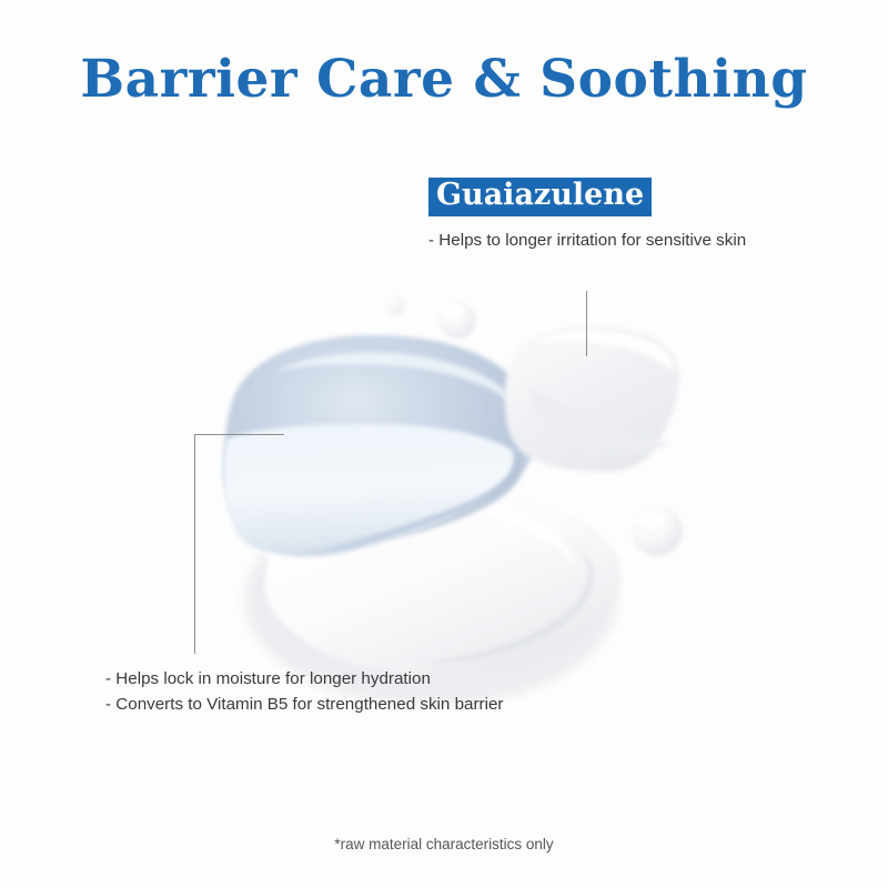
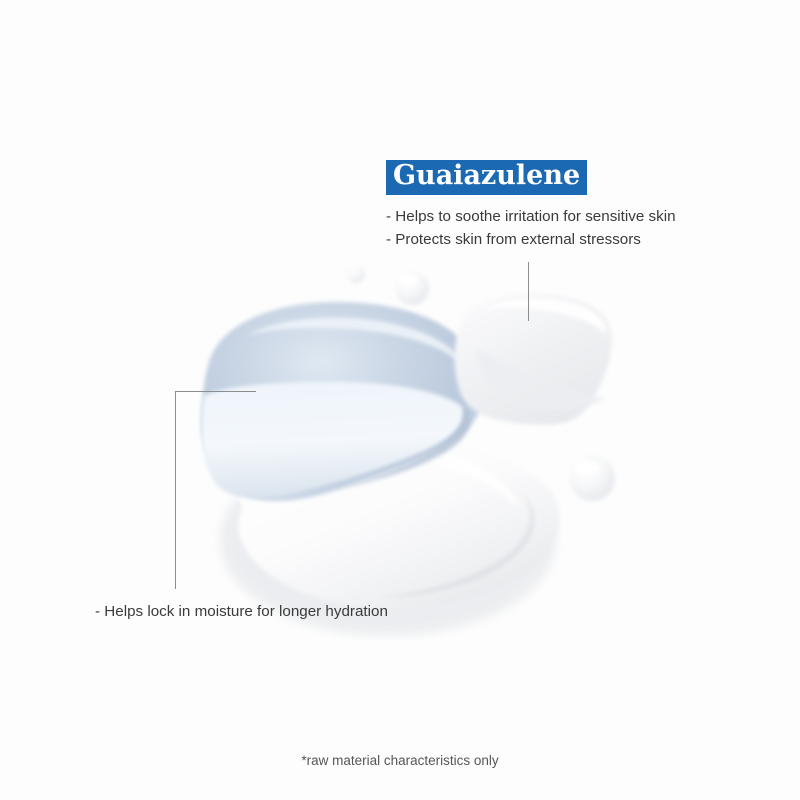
- Barrier Care & Soothing
  Guaiazulene
- - Helps to longer irritation for sensitive skin
+ - Helps to soothe irritation for sensitive skin
+ - Protects skin from external stressors
  - Helps lock in moisture for longer hydration
- - Converts to Vitamin B5 for strengthened skin barrier
  *raw material characteristics only
